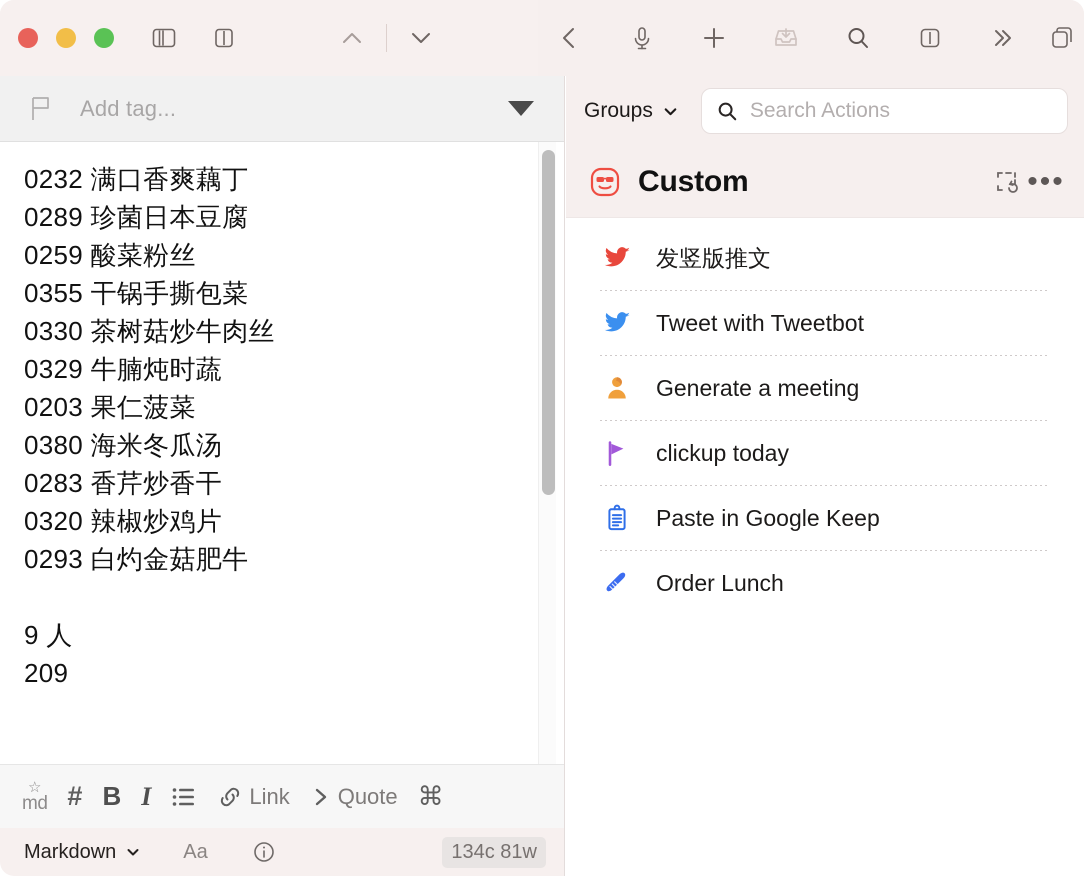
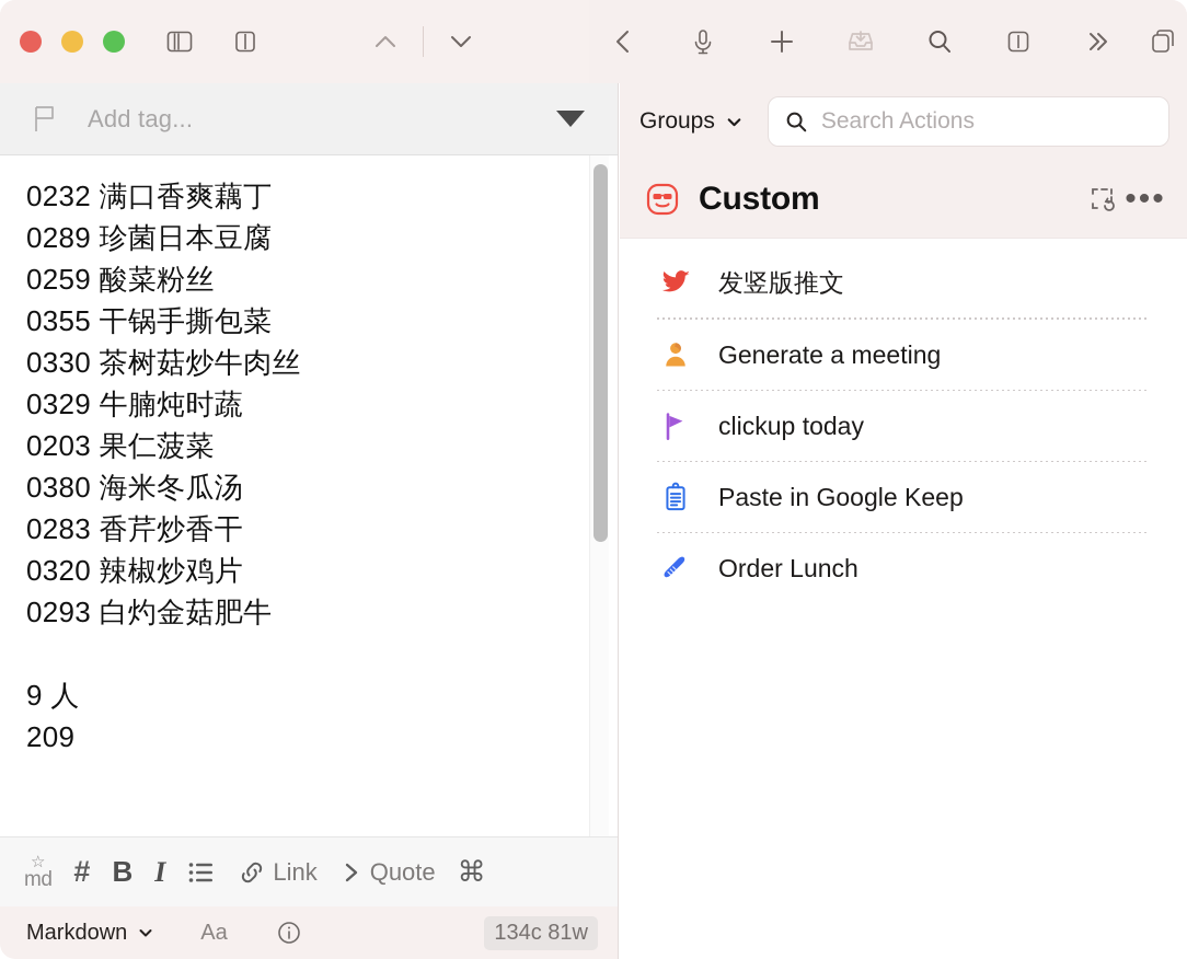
  Add tag...
  0232 满口香爽藕丁
  0289 珍菌日本豆腐
  0259 酸菜粉丝
  0355 干锅手撕包菜
  0330 茶树菇炒牛肉丝
  0329 牛腩炖时蔬
  0203 果仁菠菜
  0380 海米冬瓜汤
  0283 香芹炒香干
  0320 辣椒炒鸡片
  0293 白灼金菇肥牛
  9 人
  209
  ☆
  md
  #
  B
  I
  Link
  Quote
  ⌘
  Markdown
  Aa
  134c 81w
  Groups
  Search Actions
  Custom
  •••
  发竖版推文
- Tweet with Tweetbot
  Generate a meeting
  clickup today
  Paste in Google Keep
  Order Lunch
